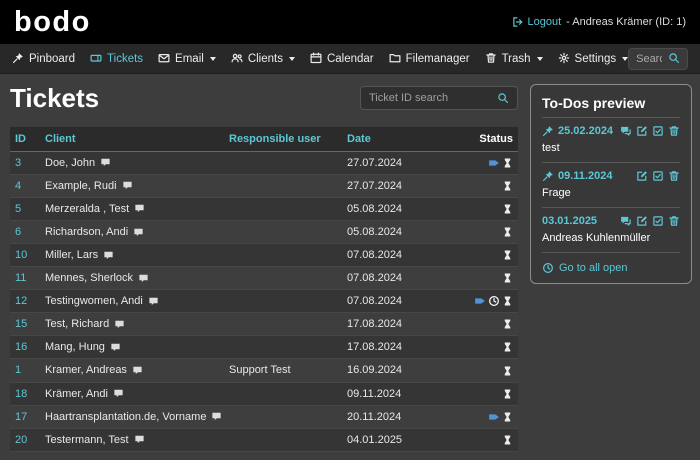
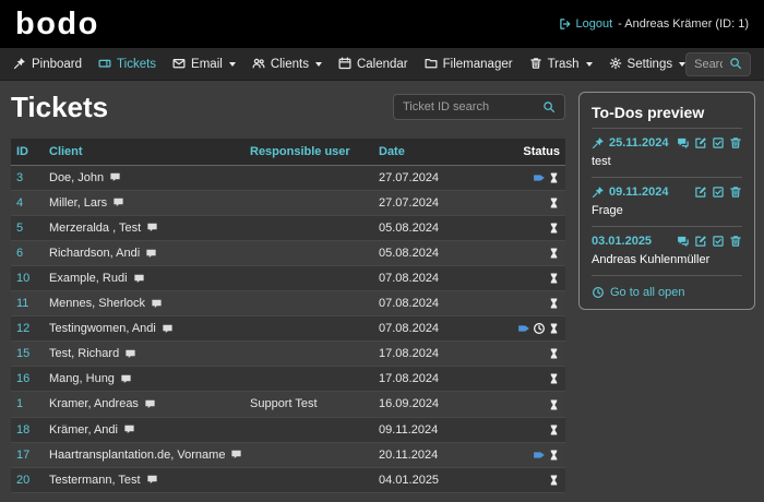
  bodo
  Logout
  - Andreas Krämer (ID: 1)
  Pinboard
  Tickets
  Email
  Clients
  Calendar
  Filemanager
  Trash
  Settings
  Searc
  Tickets
  Ticket ID search
  ID	Client	Responsible user	Date	Status
  3	Doe, John		27.07.2024
- 4	Example, Rudi		27.07.2024
+ 4	Miller, Lars		27.07.2024
  5	Merzeralda , Test		05.08.2024
  6	Richardson, Andi		05.08.2024
- 10	Miller, Lars		07.08.2024
+ 10	Example, Rudi		07.08.2024
  11	Mennes, Sherlock		07.08.2024
  12	Testingwomen, Andi		07.08.2024
  15	Test, Richard		17.08.2024
  16	Mang, Hung		17.08.2024
  1	Kramer, Andreas	Support Test	16.09.2024
  18	Krämer, Andi		09.11.2024
  17	Haartransplantation.de, Vorname		20.11.2024
  20	Testermann, Test		04.01.2025
  To-Dos preview
- 25.02.2024
+ 25.11.2024
  test
  09.11.2024
  Frage
  03.01.2025
  Andreas Kuhlenmüller
  Go to all open
